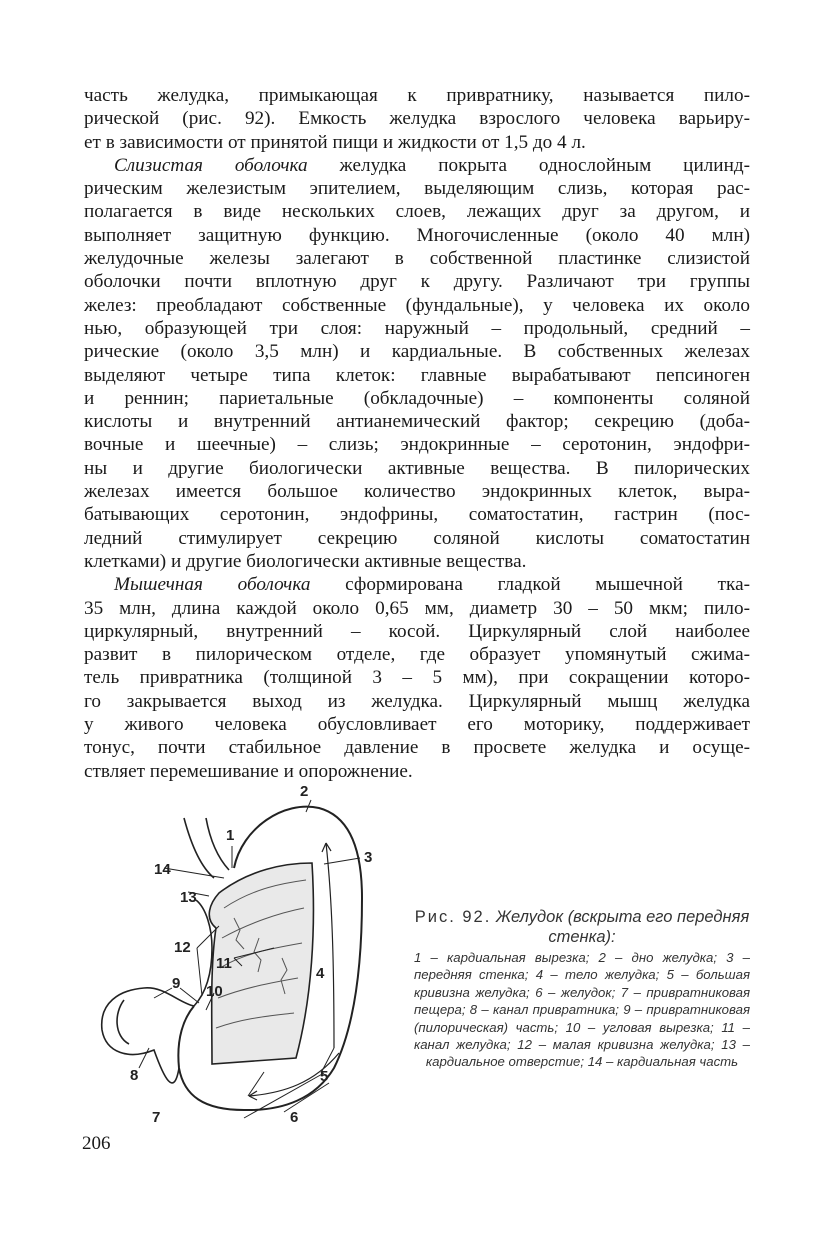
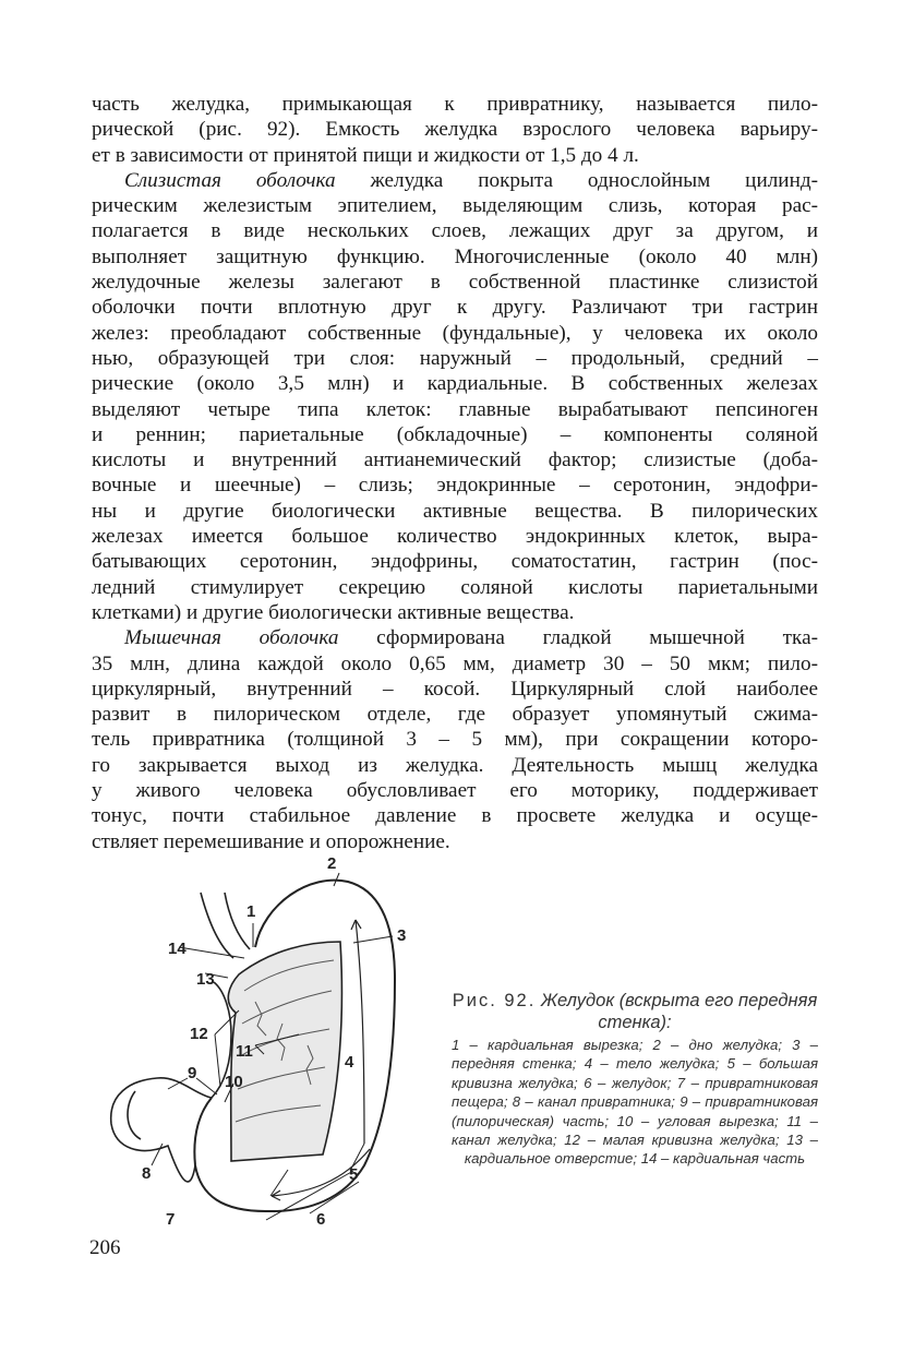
  часть желудка, примыкающая к привратнику, называется пило-
  рической (рис. 92). Емкость желудка взрослого человека варьиру-
  ет в зависимости от принятой пищи и жидкости от 1,5 до 4 л.
  Слизистая оболочка желудка покрыта однослойным цилинд-
  рическим железистым эпителием, выделяющим слизь, которая рас-
  полагается в виде нескольких слоев, лежащих друг за другом, и
  выполняет защитную функцию. Многочисленные (около 40 млн)
  желудочные железы залегают в собственной пластинке слизистой
- оболочки почти вплотную друг к другу. Различают три группы
+ оболочки почти вплотную друг к другу. Различают три гастрин
  желез: преобладают собственные (фундальные), у человека их около
  нью, образующей три слоя: наружный – продольный, средний –
  рические (около 3,5 млн) и кардиальные. В собственных железах
  выделяют четыре типа клеток: главные вырабатывают пепсиноген
  и реннин; париетальные (обкладочные) – компоненты соляной
- кислоты и внутренний антианемический фактор; секрецию (доба-
+ кислоты и внутренний антианемический фактор; слизистые (доба-
  вочные и шеечные) – слизь; эндокринные – серотонин, эндофри-
  ны и другие биологически активные вещества. В пилорических
  железах имеется большое количество эндокринных клеток, выра-
  батывающих серотонин, эндофрины, соматостатин, гастрин (пос-
- ледний стимулирует секрецию соляной кислоты соматостатин
+ ледний стимулирует секрецию соляной кислоты париетальными
  клетками) и другие биологически активные вещества.
  Мышечная оболочка сформирована гладкой мышечной тка-
  35 млн, длина каждой около 0,65 мм, диаметр 30 – 50 мкм; пило-
  циркулярный, внутренний – косой. Циркулярный слой наиболее
  развит в пилорическом отделе, где образует упомянутый сжима-
  тель привратника (толщиной 3 – 5 мм), при сокращении которо-
- го закрывается выход из желудка. Циркулярный мышц желудка
+ го закрывается выход из желудка. Деятельность мышц желудка
  у живого человека обусловливает его моторику, поддерживает
  тонус, почти стабильное давление в просвете желудка и осуще-
  ствляет перемешивание и опорожнение.
  1
  2
  3
  4
  5
  6
  7
  8
  9
  10
  11
  12
  13
  14
  Рис. 92. Желудок (вскрыта его передняя стенка):
  1 – кардиальная вырезка; 2 – дно желудка; 3 – передняя стенка; 4 – тело желудка; 5 – большая кривизна желудка; 6 – желудок; 7 – привратниковая пещера; 8 – канал привратника; 9 – привратниковая (пилорическая) часть; 10 – угловая вырезка; 11 – канал желудка; 12 – малая кривизна желудка; 13 – кардиальное отверстие; 14 – кардиальная часть
  206
